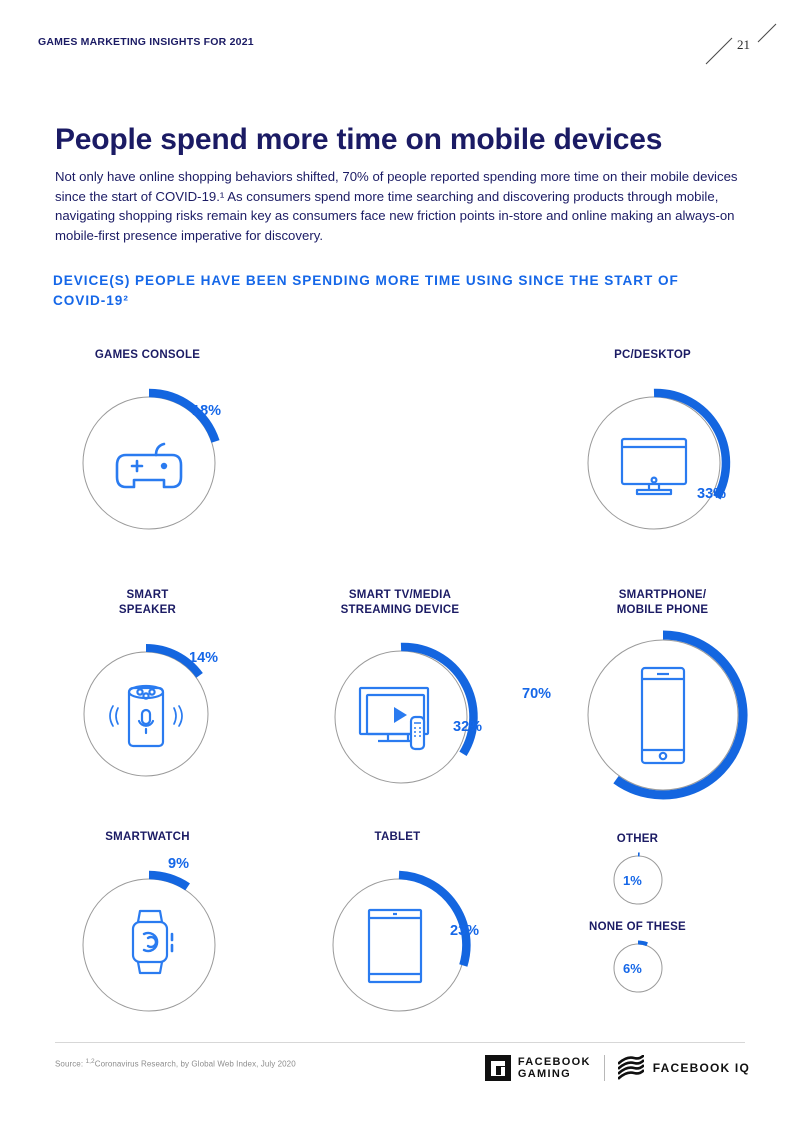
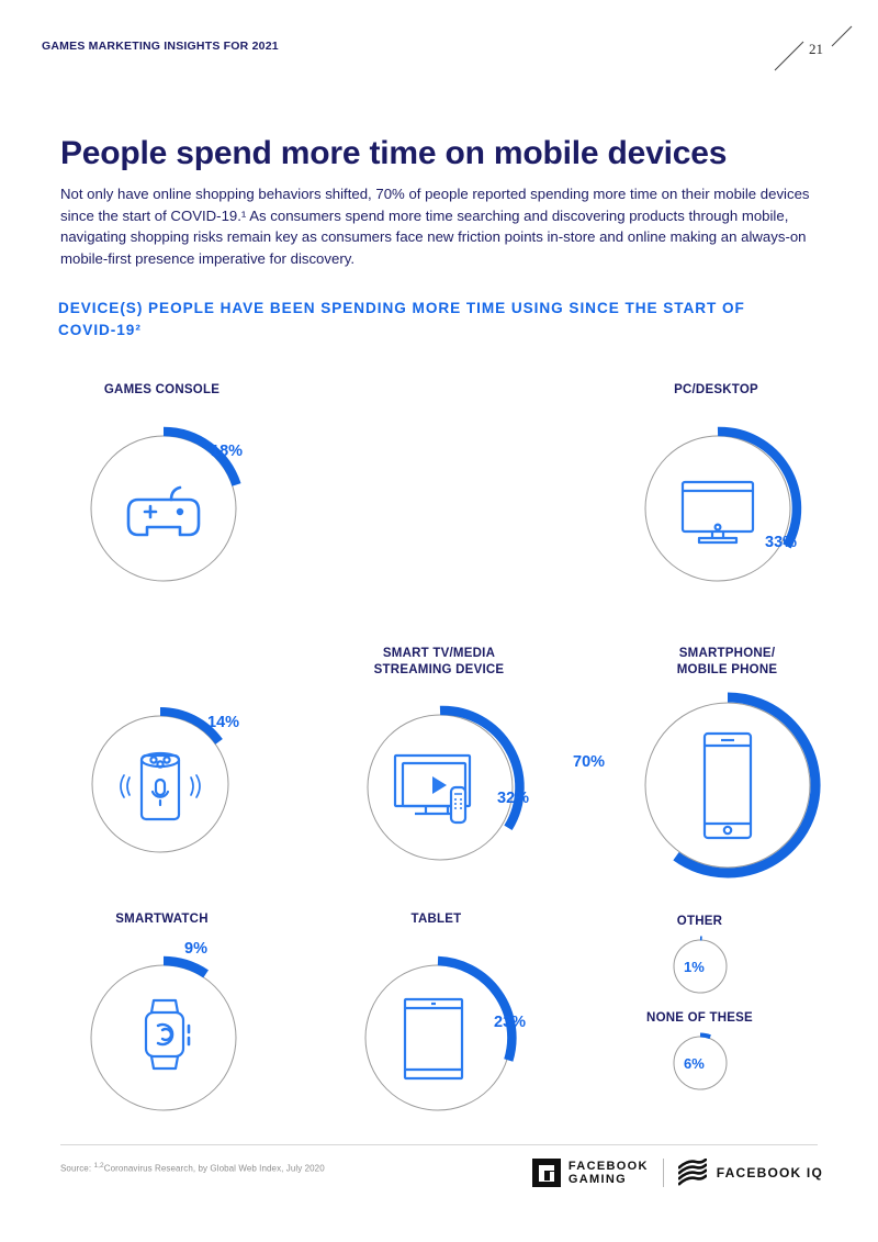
  GAMES MARKETING INSIGHTS FOR 2021
  21
  People spend more time on mobile devices
  Not only have online shopping behaviors shifted, 70% of people reported spending more time on their mobile devices since the start of COVID-19.¹ As consumers spend more time searching and discovering products through mobile, navigating shopping risks remain key as consumers face new friction points in-store and online making an always-on mobile-first presence imperative for discovery.
  DEVICE(S) PEOPLE HAVE BEEN SPENDING MORE TIME USING SINCE THE START OF COVID-19²
  GAMES CONSOLE
  18%
  PC/DESKTOP
  33%
- SMART
- SPEAKER
  14%
  SMART TV/MEDIA
  STREAMING DEVICE
  32%
  SMARTPHONE/
  MOBILE PHONE
  70%
  SMARTWATCH
  9%
  TABLET
  23%
  OTHER
  1%
  NONE OF THESE
  6%
  Source: Coronavirus Research, by Global Web Index, July 2020
  FACEBOOK
  GAMING
  FACEBOOK IQ
